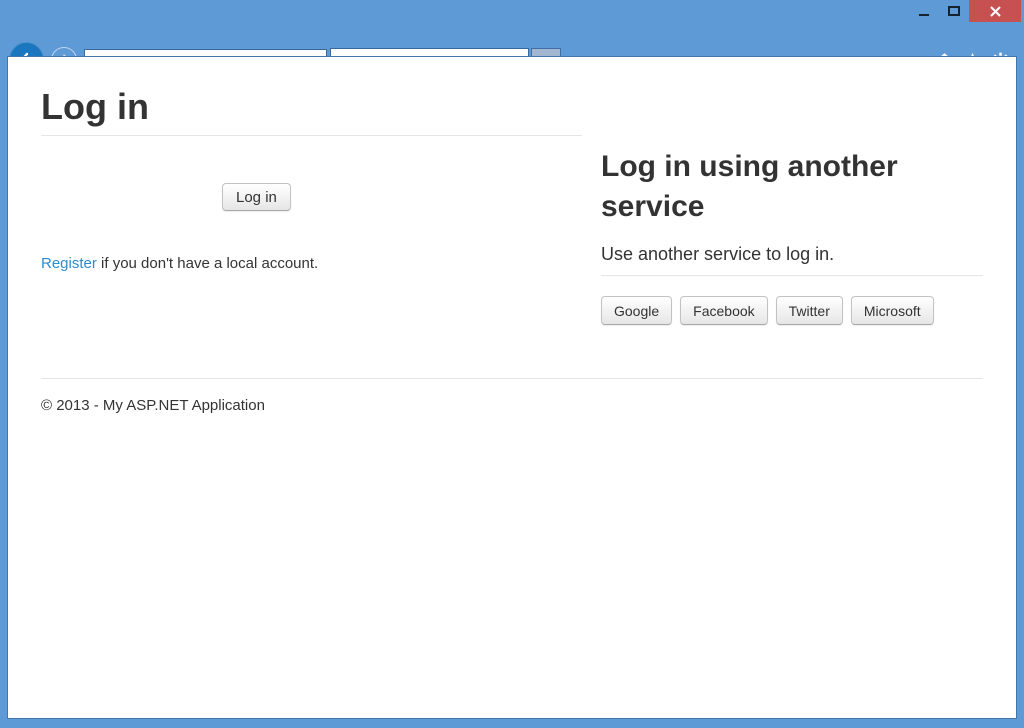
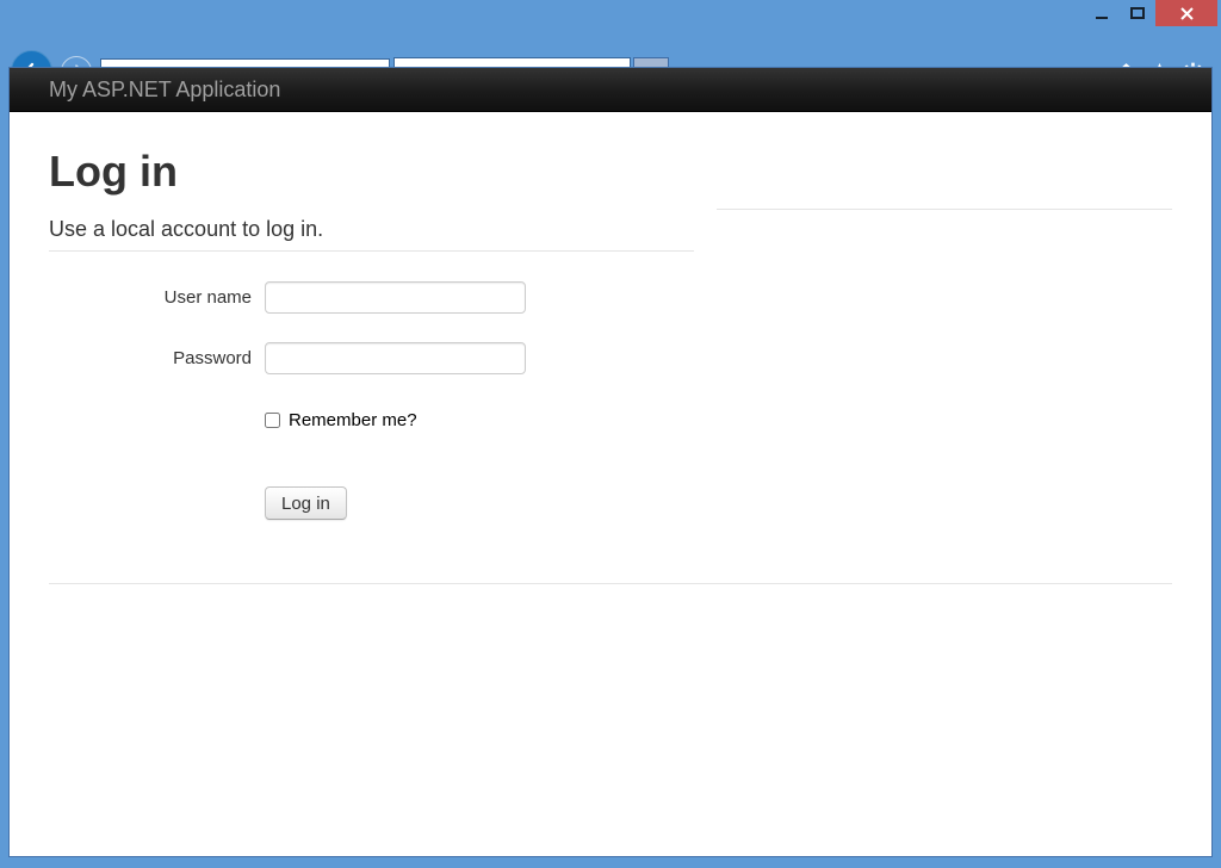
+ My ASP.NET Application
  Log in
+ Use a local account to log in.
+ User name
+ Password
+ Remember me?
  Log in
- Register if you don't have a local account.
- Log in using another service
- Use another service to log in.
- Google
- Facebook
- Twitter
- Microsoft
- © 2013 - My ASP.NET Application
